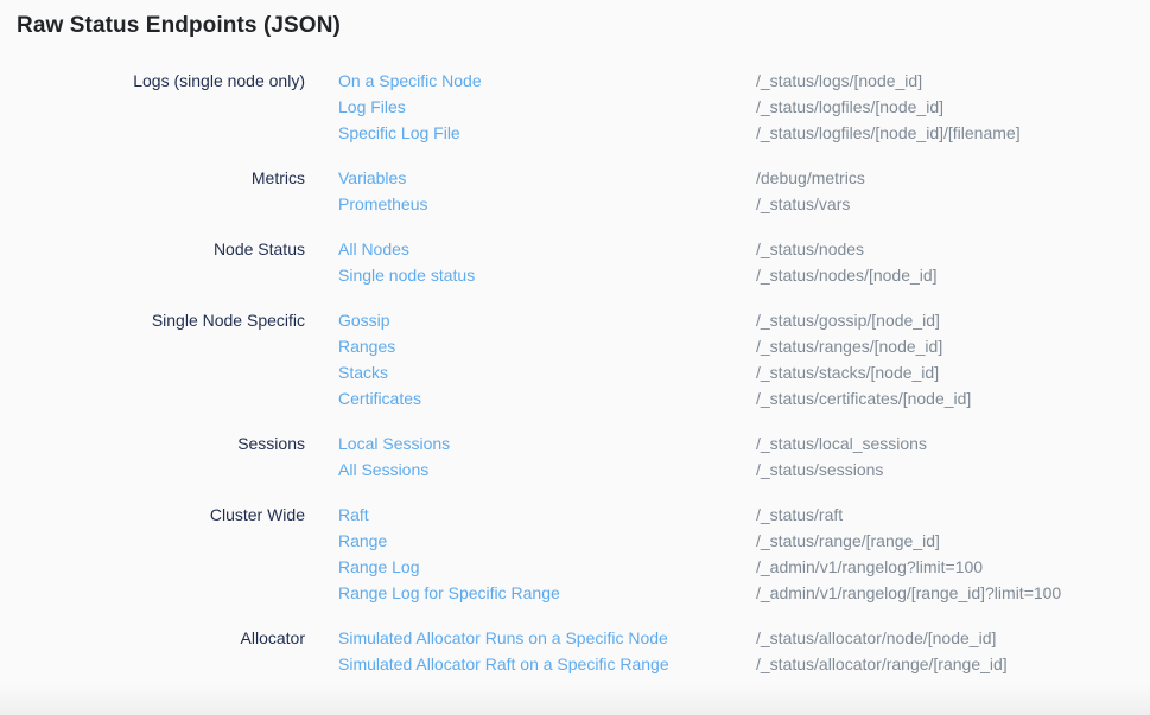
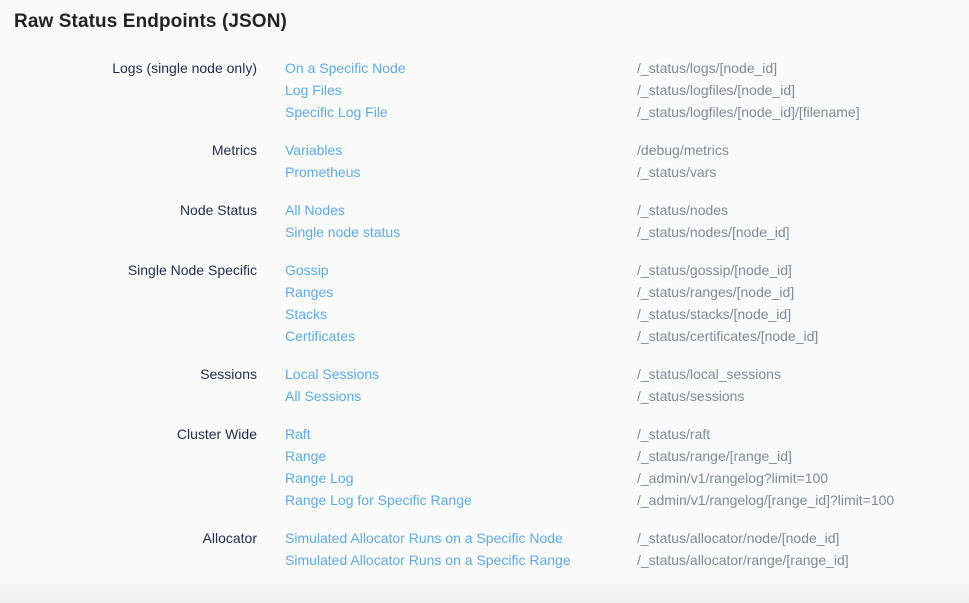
  Raw Status Endpoints (JSON)
  Logs (single node only)
  On a Specific Node
  /_status/logs/[node_id]
  Log Files
  /_status/logfiles/[node_id]
  Specific Log File
  /_status/logfiles/[node_id]/[filename]
  Metrics
  Variables
  /debug/metrics
  Prometheus
  /_status/vars
  Node Status
  All Nodes
  /_status/nodes
  Single node status
  /_status/nodes/[node_id]
  Single Node Specific
  Gossip
  /_status/gossip/[node_id]
  Ranges
  /_status/ranges/[node_id]
  Stacks
  /_status/stacks/[node_id]
  Certificates
  /_status/certificates/[node_id]
  Sessions
  Local Sessions
  /_status/local_sessions
  All Sessions
  /_status/sessions
  Cluster Wide
  Raft
  /_status/raft
  Range
  /_status/range/[range_id]
  Range Log
  /_admin/v1/rangelog?limit=100
  Range Log for Specific Range
  /_admin/v1/rangelog/[range_id]?limit=100
  Allocator
  Simulated Allocator Runs on a Specific Node
  /_status/allocator/node/[node_id]
- Simulated Allocator Raft on a Specific Range
+ Simulated Allocator Runs on a Specific Range
  /_status/allocator/range/[range_id]
